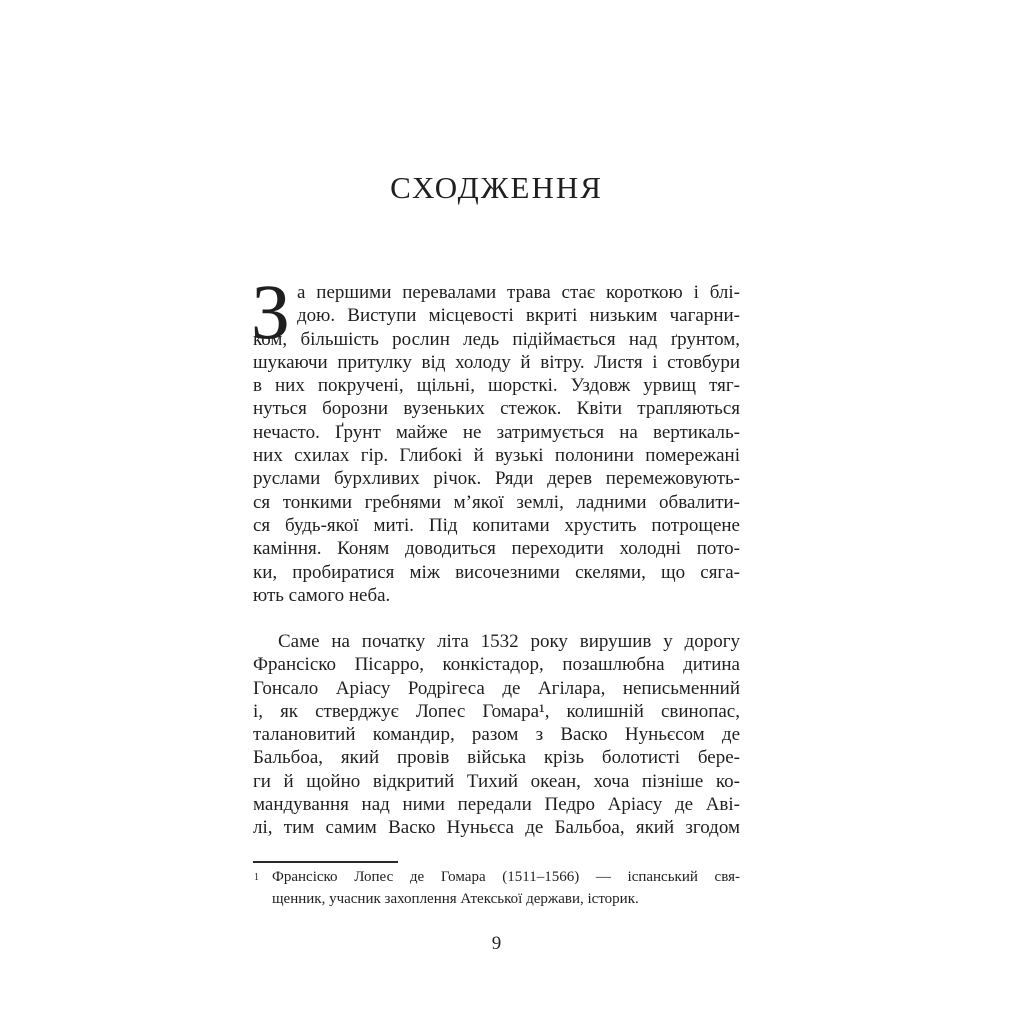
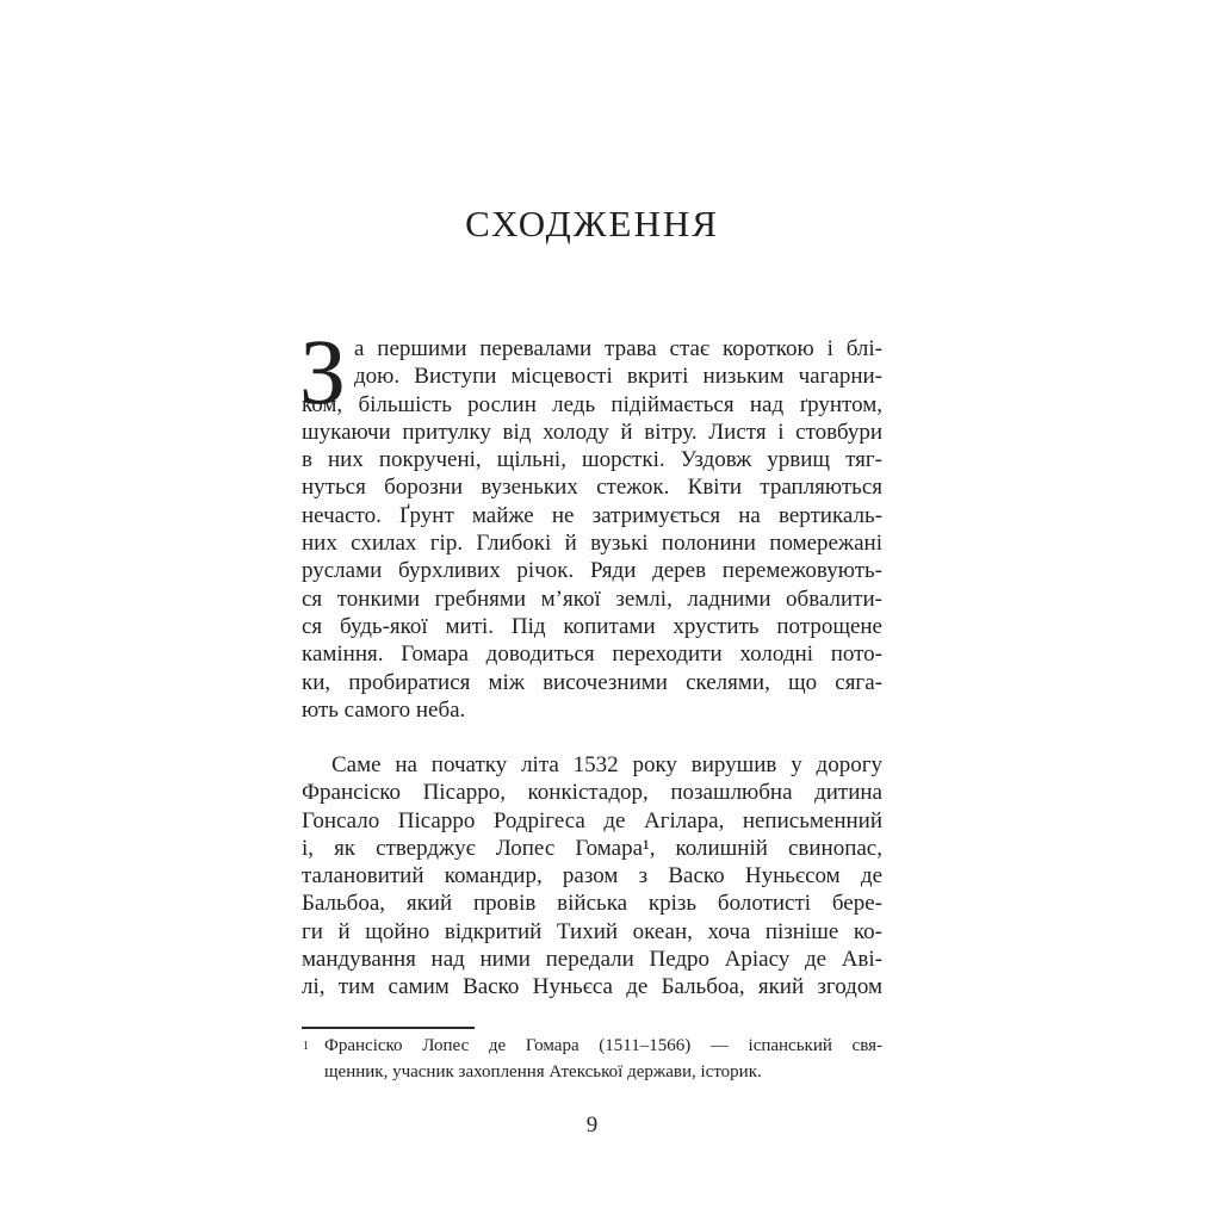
  СХОДЖЕННЯ
  З
  а першими перевалами трава стає короткою і блі-
  дою. Виступи місцевості вкриті низьким чагарни-
  ком, більшість рослин ледь підіймається над ґрунтом,
  шукаючи притулку від холоду й вітру. Листя і стовбури
  в них покручені, щільні, шорсткі. Уздовж урвищ тяг-
  нуться борозни вузеньких стежок. Квіти трапляються
  нечасто. Ґрунт майже не затримується на вертикаль-
  них схилах гір. Глибокі й вузькі полонини помережані
  руслами бурхливих річок. Ряди дерев перемежовують-
  ся тонкими гребнями м’якої землі, ладними обвалити-
  ся будь-якої миті. Під копитами хрустить потрощене
- каміння. Коням доводиться переходити холодні пото-
+ каміння. Гомара доводиться переходити холодні пото-
  ки, пробиратися між височезними скелями, що сяга-
  ють самого неба.
  Саме на початку літа 1532 року вирушив у дорогу
  Франсіско Пісарро, конкістадор, позашлюбна дитина
- Гонсало Аріасу Родрігеса де Агілара, неписьменний
+ Гонсало Пісарро Родрігеса де Агілара, неписьменний
  і, як стверджує Лопес Гомара¹, колишній свинопас,
  талановитий командир, разом з Васко Нуньєсом де
  Бальбоа, який провів війська крізь болотисті бере-
  ги й щойно відкритий Тихий океан, хоча пізніше ко-
  мандування над ними передали Педро Аріасу де Аві-
  лі, тим самим Васко Нуньєса де Бальбоа, який згодом
  1
  Франсіско Лопес де Гомара (1511–1566) — іспанський свя-
  щенник, учасник захоплення Атекської держави, історик.
  9
